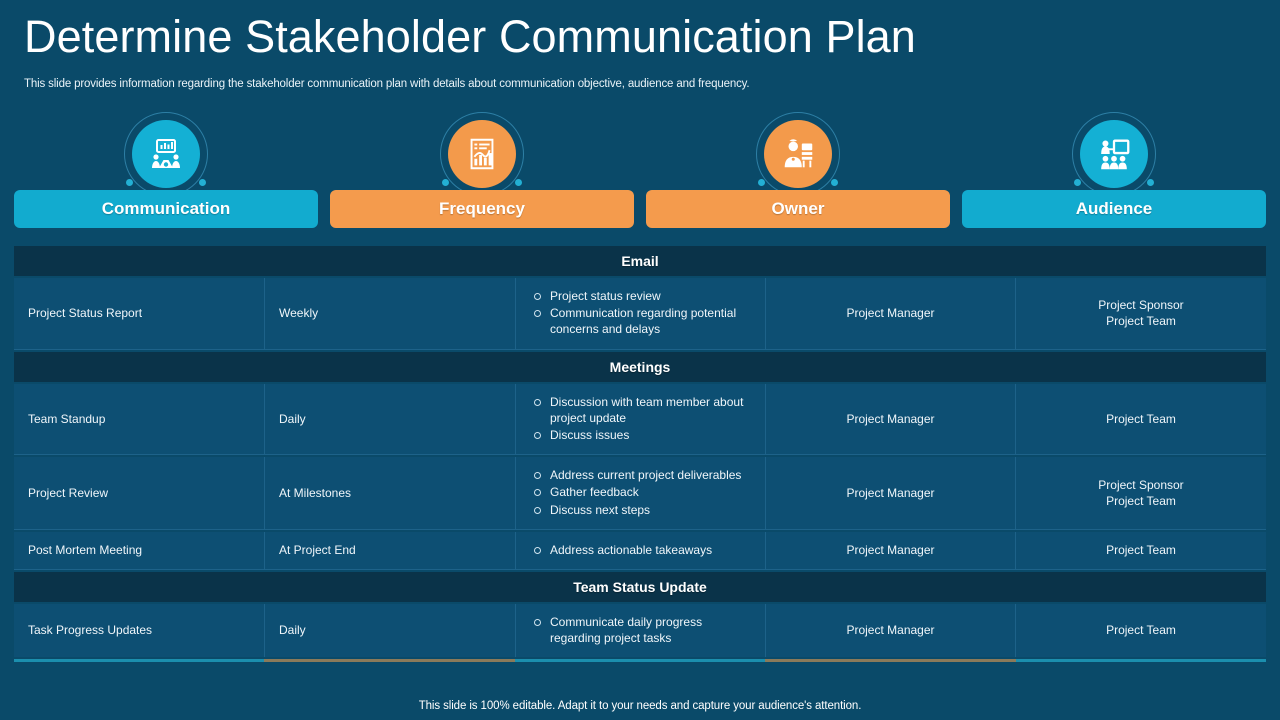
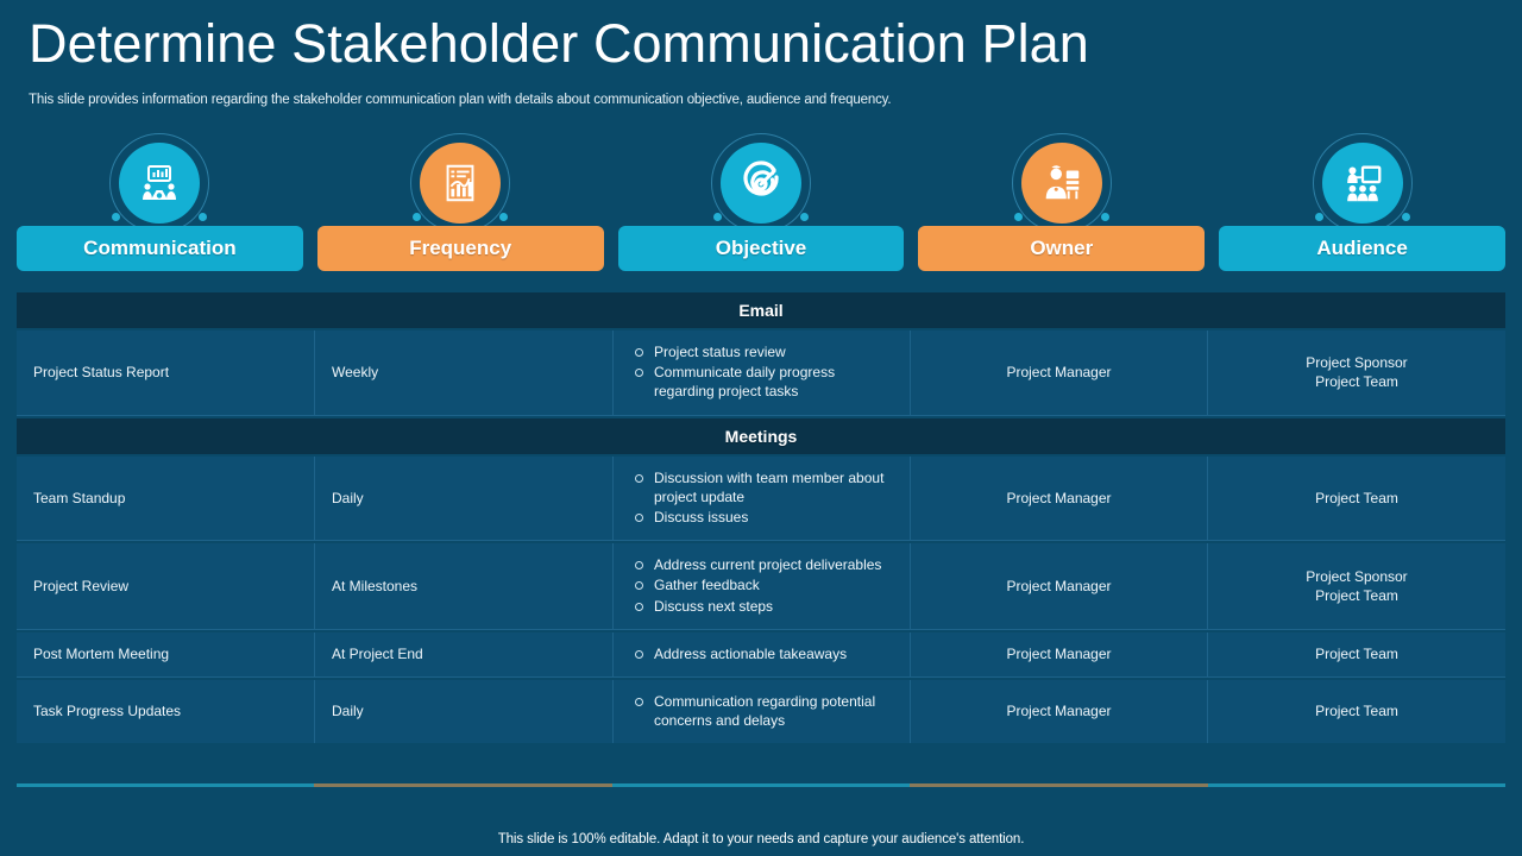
  Determine Stakeholder Communication Plan
  This slide provides information regarding the stakeholder communication plan with details about communication objective, audience and frequency.
  Communication
  Frequency
+ Objective
  Owner
  Audience
  Email
  Project Status Report
  Weekly
  Project status review
- Communication regarding potential concerns and delays
+ Communicate daily progress regarding project tasks
  Project Manager
  Project Sponsor
  Project Team
  Meetings
  Team Standup
  Daily
  Discussion with team member about project update
  Discuss issues
  Project Manager
  Project Team
  Project Review
  At Milestones
  Address current project deliverables
  Gather feedback
  Discuss next steps
  Project Manager
  Project Sponsor
  Project Team
  Post Mortem Meeting
  At Project End
  Address actionable takeaways
  Project Manager
  Project Team
- Team Status Update
  Task Progress Updates
  Daily
- Communicate daily progress regarding project tasks
+ Communication regarding potential concerns and delays
  Project Manager
  Project Team
  This slide is 100% editable. Adapt it to your needs and capture your audience's attention.
